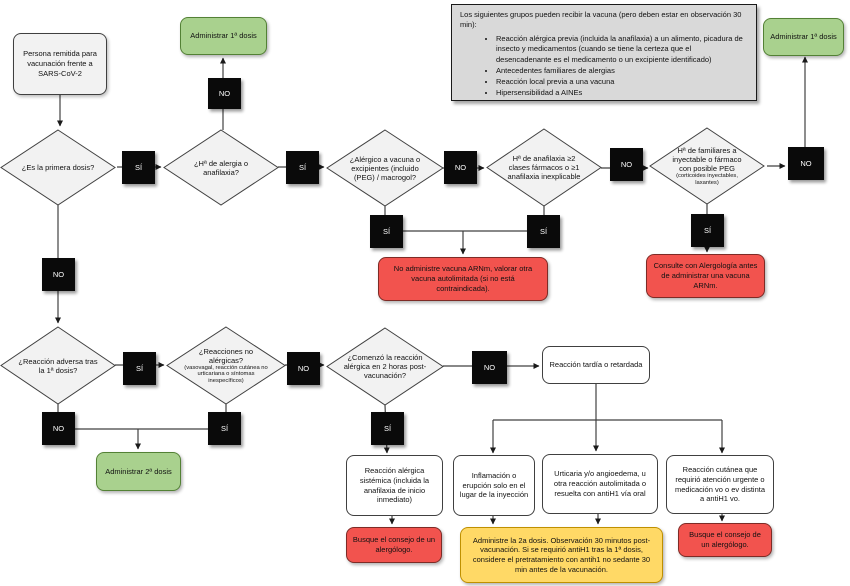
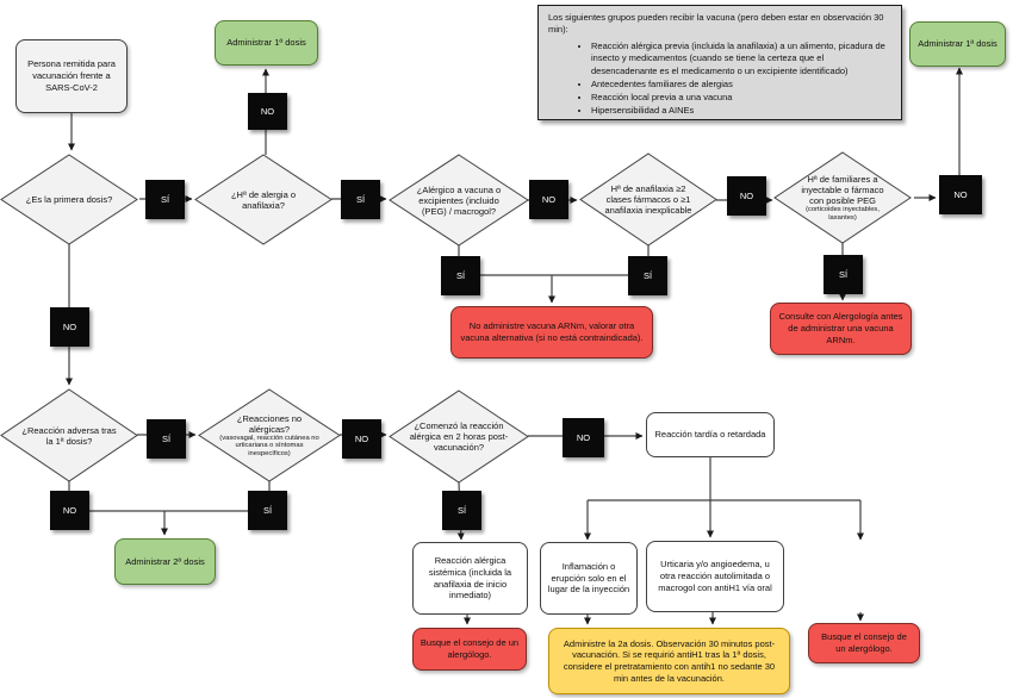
  Persona remitida para vacunación frente a SARS-CoV-2
  Los siguientes grupos pueden recibir la vacuna (pero deben estar en observación 30 min):
  Reacción alérgica previa (incluida la anafilaxia) a un alimento, picadura de insecto y medicamentos (cuando se tiene la certeza que el desencadenante es el medicamento o un excipiente identificado)
  Antecedentes familiares de alergias
  Reacción local previa a una vacuna
  Hipersensibilidad a AINEs
  Administrar 1ª dosis
  Administrar 1ª dosis
  Administrar 2ª dosis
  ¿Es la primera dosis?
  ¿Hª de alergia o anafilaxia?
  ¿Alérgico a vacuna o excipientes (incluido (PEG) / macrogol?
  Hª de anafilaxia ≥2 clases fármacos o ≥1 anafilaxia inexplicable
  Hª de familiares a inyectable o fármaco con posible PEG
  ¿Reacción adversa tras la 1ª dosis?
  ¿Reacciones no alérgicas?
  ¿Comenzó la reacción alérgica en 2 horas post-vacunación?
  SÍ
  NO
  SÍ
  NO
  NO
  NO
  NO
  SÍ
  SÍ
  SÍ
  SÍ
  NO
  NO
  NO
  SÍ
  SÍ
- No administre vacuna ARNm, valorar otra vacuna autolimitada (si no está contraindicada).
+ No administre vacuna ARNm, valorar otra vacuna alternativa (si no está contraindicada).
  Consulte con Alergología antes de administrar una vacuna ARNm.
  Reacción tardía o retardada
  Reacción alérgica sistémica (incluida la anafilaxia de inicio inmediato)
  Inflamación o erupción solo en el lugar de la inyección
- Urticaria y/o angioedema, u otra reacción autolimitada o resuelta con antiH1 vía oral
+ Urticaria y/o angioedema, u otra reacción autolimitada o macrogol con antiH1 vía oral
- Reacción cutánea que requirió atención urgente o medicación vo o ev distinta a antiH1 vo.
  Busque el consejo de un alergólogo.
  Administre la 2a dosis. Observación 30 minutos post-vacunación. Si se requirió antiH1 tras la 1ª dosis, considere el pretratamiento con antih1 no sedante 30 min antes de la vacunación.
  Busque el consejo de un alergólogo.
